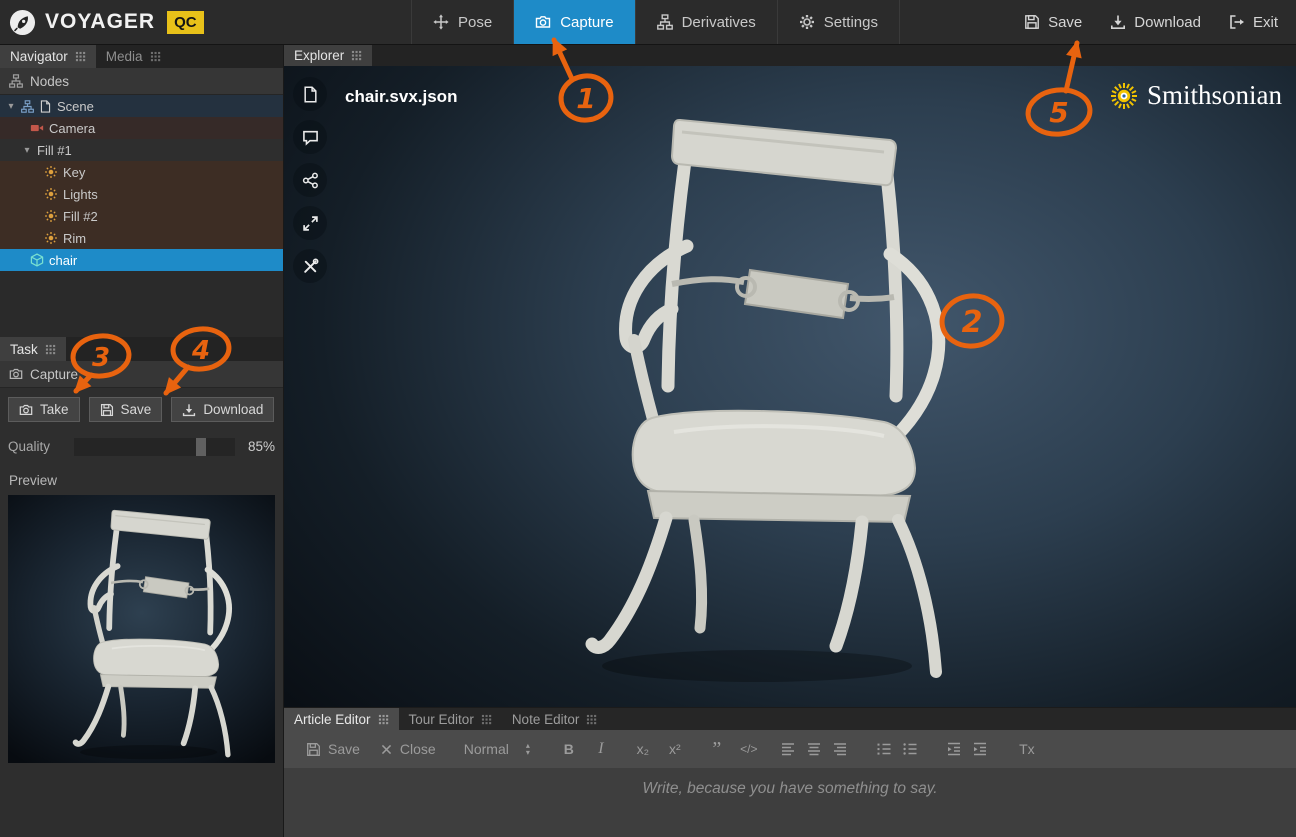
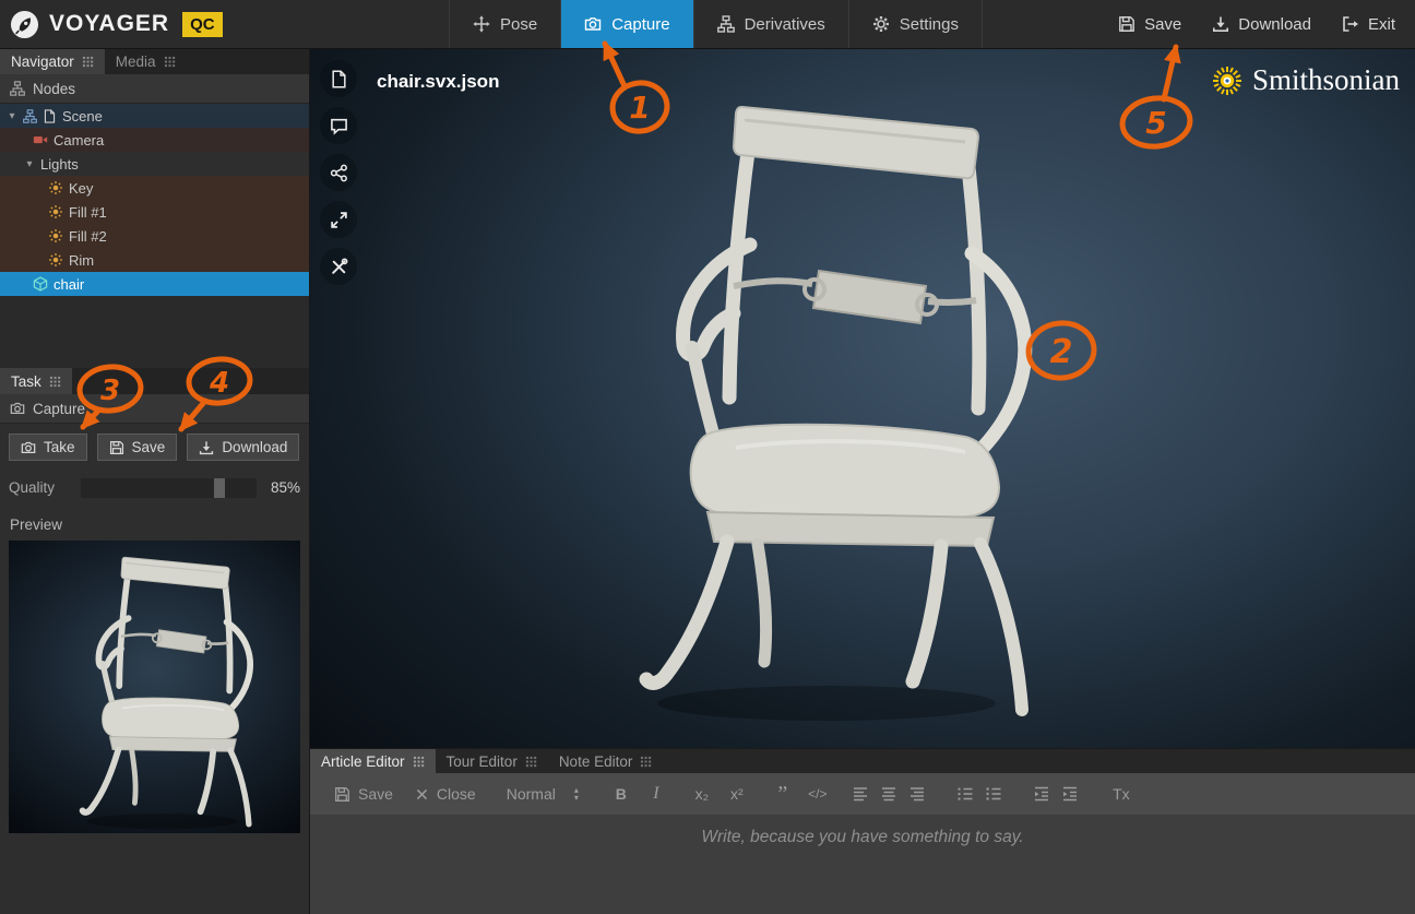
  VOYAGER
  QC
  Pose
  Capture
  Derivatives
  Settings
  Save
  Download
  Exit
  Navigator
  Media
  Nodes
  ▾
  Scene
  Camera
  ▾
- Fill #1
+ Lights
  Key
- Lights
+ Fill #1
  Fill #2
  Rim
  chair
  Task
  Capture
  Take
  Save
  Download
  Quality
  85%
  Preview
- Explorer
  chair.svx.json
  Smithsonian
  Article Editor
  Tour Editor
  Note Editor
  Save
  Close
  Normal
  ▴
  ▾
  B
  I
  x₂
  x²
  ”
  </>
  Tx
  Write, because you have something to say.
  1
  2
  3
  4
  5
